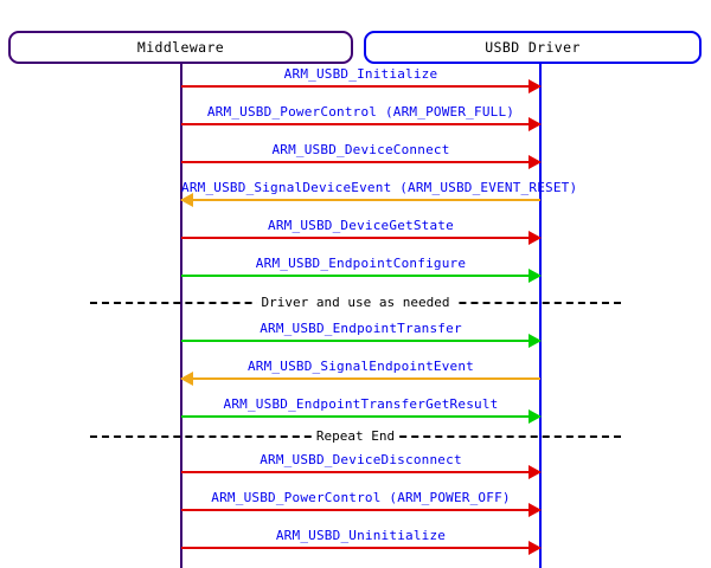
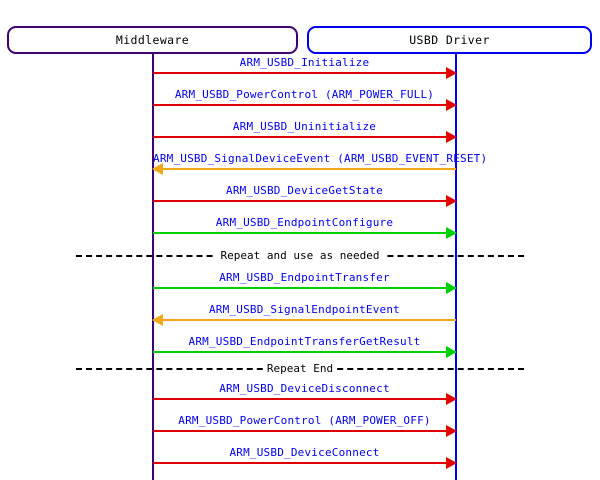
  Middleware
  USBD Driver
  ARM_USBD_Initialize
  ARM_USBD_PowerControl (ARM_POWER_FULL)
- ARM_USBD_DeviceConnect
+ ARM_USBD_Uninitialize
  ARM_USBD_SignalDeviceEvent (ARM_USBD_EVENT_RESET)
  ARM_USBD_DeviceGetState
  ARM_USBD_EndpointConfigure
- Driver and use as needed
+ Repeat and use as needed
  ARM_USBD_EndpointTransfer
  ARM_USBD_SignalEndpointEvent
  ARM_USBD_EndpointTransferGetResult
  Repeat End
  ARM_USBD_DeviceDisconnect
  ARM_USBD_PowerControl (ARM_POWER_OFF)
- ARM_USBD_Uninitialize
+ ARM_USBD_DeviceConnect
